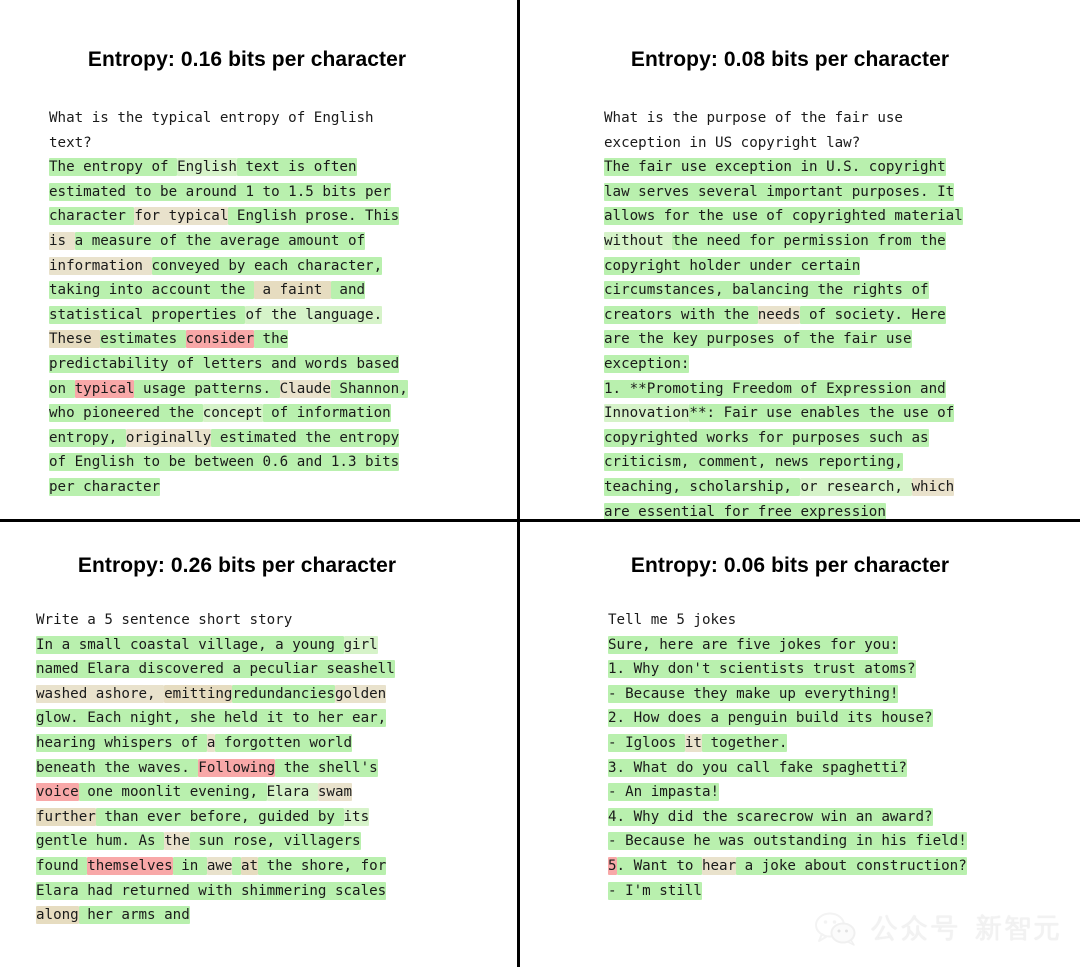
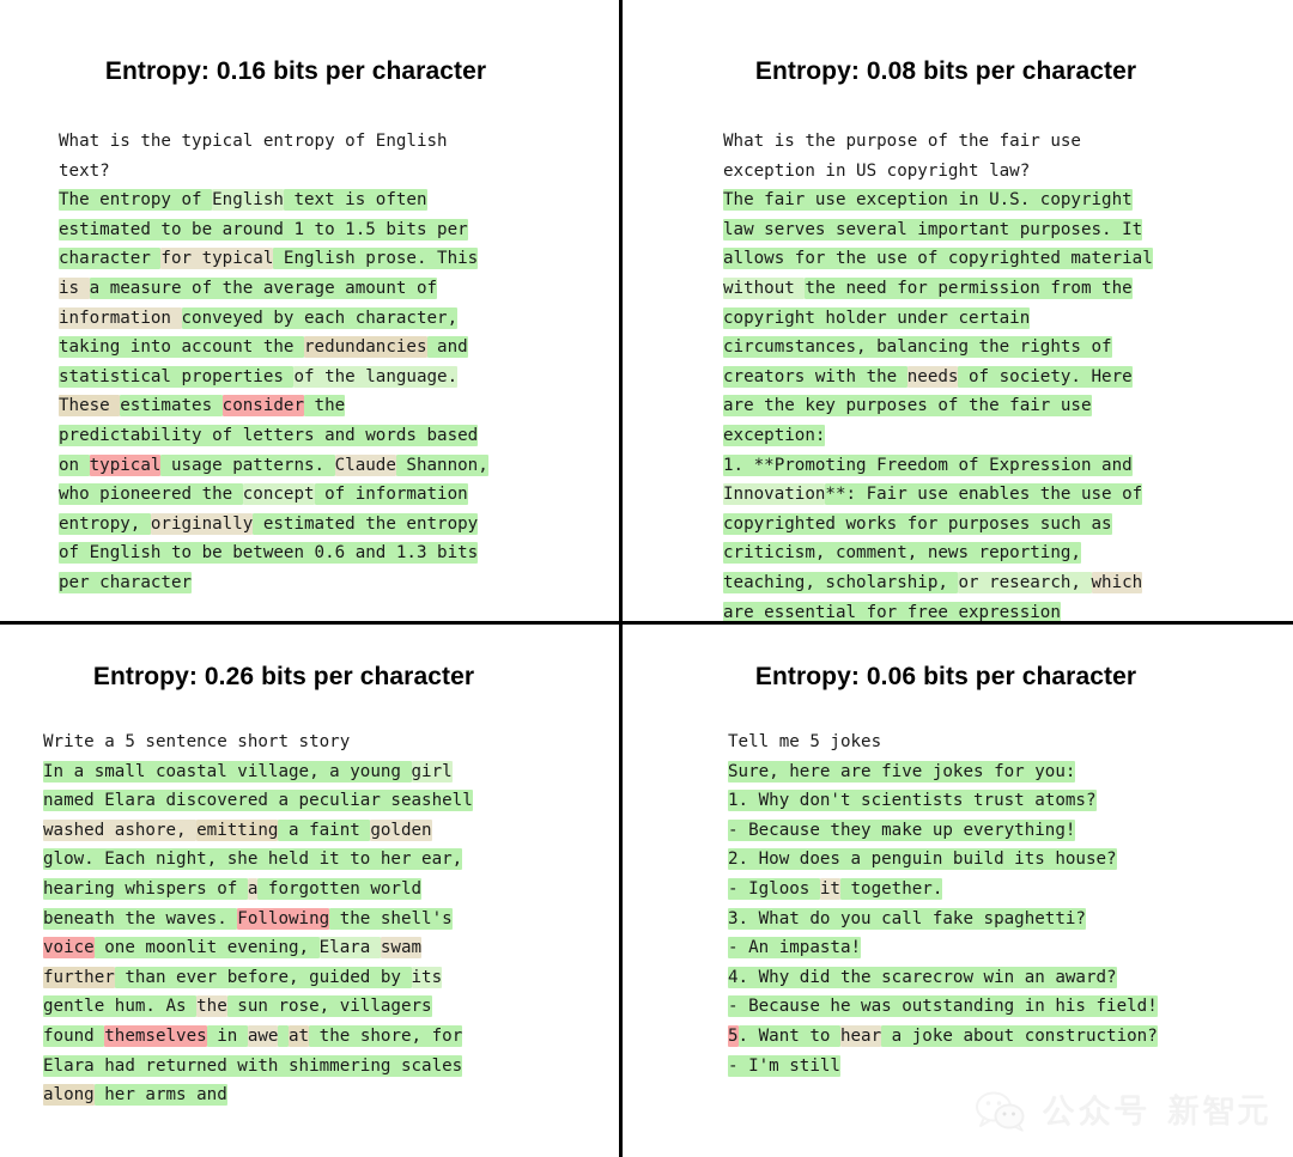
  Entropy: 0.16 bits per character
  What is the typical entropy of English
  text?
  The entropy of English text is often
  estimated to be around 1 to 1.5 bits per
  character for typical English prose. This
  is a measure of the average amount of
  information conveyed by each character,
- taking into account the a faint and
+ taking into account the redundancies and
  statistical properties of the language.
  These estimates consider the
  predictability of letters and words based
  on typical usage patterns. Claude Shannon,
  who pioneered the concept of information
  entropy, originally estimated the entropy
  of English to be between 0.6 and 1.3 bits
  per character
  Entropy: 0.08 bits per character
  What is the purpose of the fair use
  exception in US copyright law?
  The fair use exception in U.S. copyright
  law serves several important purposes. It
  allows for the use of copyrighted material
  without the need for permission from the
  copyright holder under certain
  circumstances, balancing the rights of
  creators with the needs of society. Here
  are the key purposes of the fair use
  exception:
  1. **Promoting Freedom of Expression and
  Innovation**: Fair use enables the use of
  copyrighted works for purposes such as
  criticism, comment, news reporting,
  teaching, scholarship, or research, which
  are essential for free expression
  Entropy: 0.26 bits per character
  Write a 5 sentence short story
  In a small coastal village, a young girl
  named Elara discovered a peculiar seashell
- washed ashore, emittingredundanciesgolden
+ washed ashore, emitting a faint golden
  glow. Each night, she held it to her ear,
  hearing whispers of a forgotten world
  beneath the waves. Following the shell's
  voice one moonlit evening, Elara swam
  further than ever before, guided by its
  gentle hum. As the sun rose, villagers
  found themselves in awe at the shore, for
  Elara had returned with shimmering scales
  along her arms and
  Entropy: 0.06 bits per character
  Tell me 5 jokes
  Sure, here are five jokes for you:
  1. Why don't scientists trust atoms?
  - Because they make up everything!
  2. How does a penguin build its house?
  - Igloos it together.
  3. What do you call fake spaghetti?
  - An impasta!
  4. Why did the scarecrow win an award?
  - Because he was outstanding in his field!
  5. Want to hear a joke about construction?
  - I'm still
